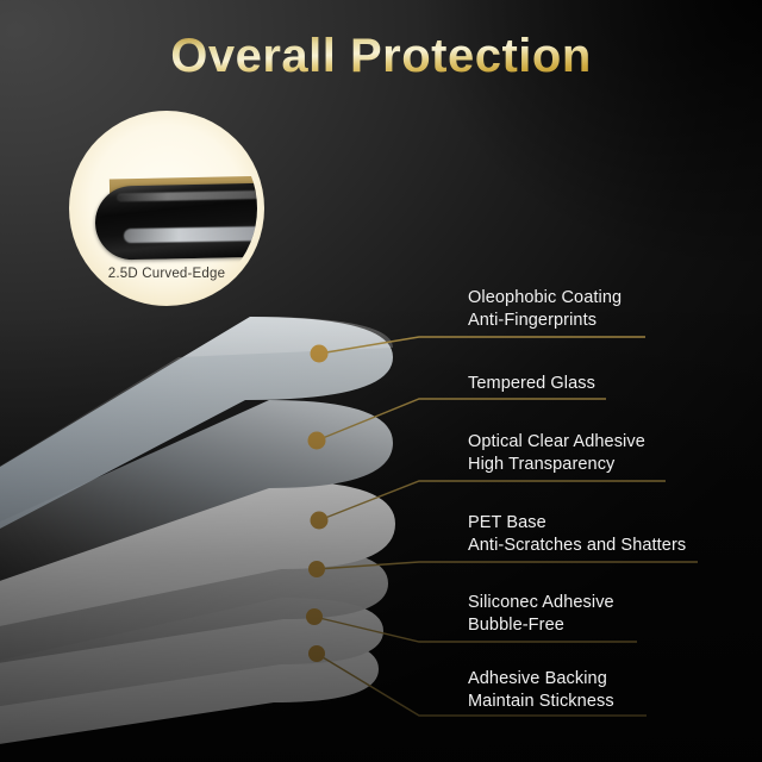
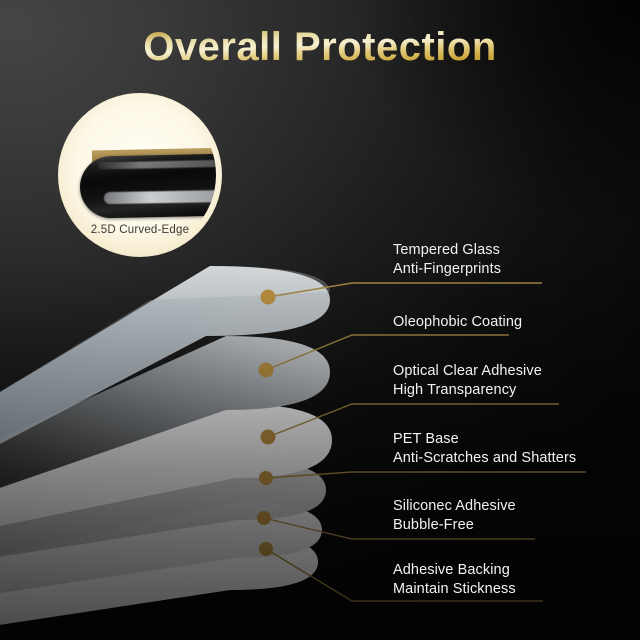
  Overall Protection
  2.5D Curved-Edge
- Oleophobic Coating
+ Tempered Glass
  Anti-Fingerprints
- Tempered Glass
+ Oleophobic Coating
  Optical Clear Adhesive
  High Transparency
  PET Base
  Anti-Scratches and Shatters
  Siliconec Adhesive
  Bubble-Free
  Adhesive Backing
  Maintain Stickness
